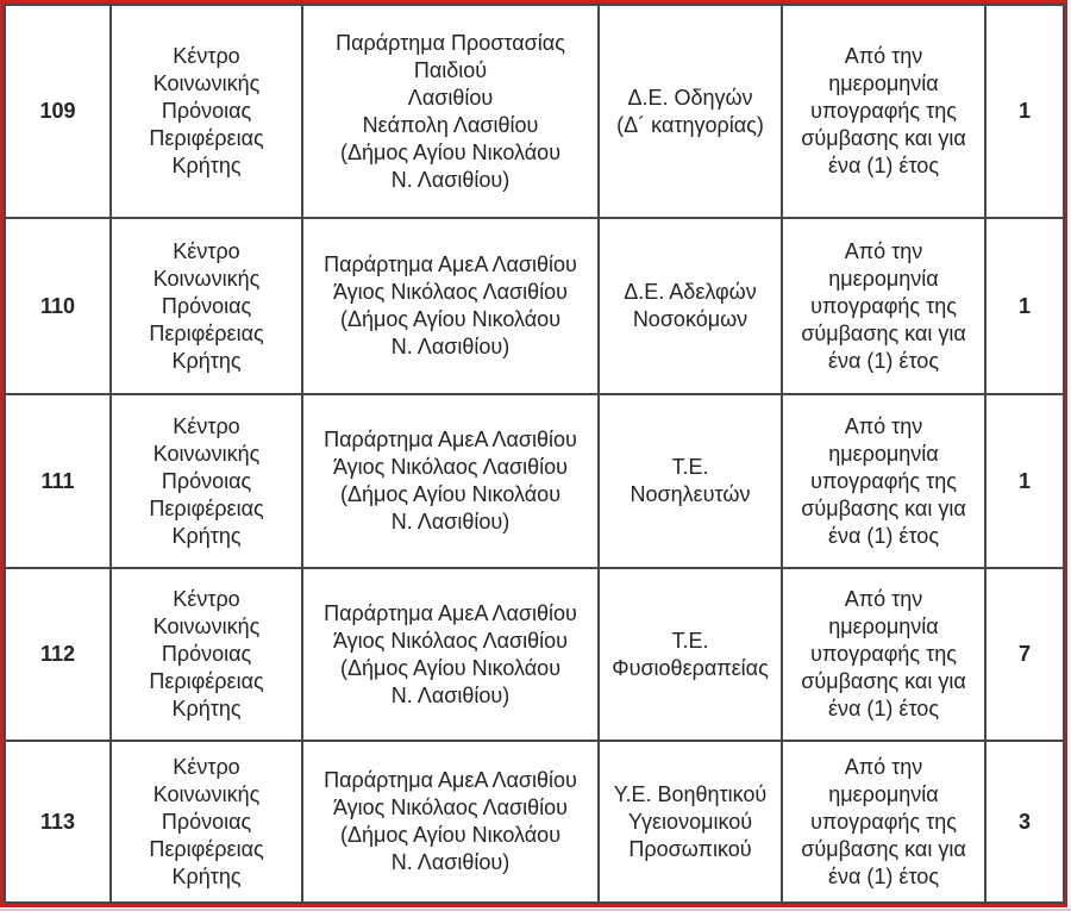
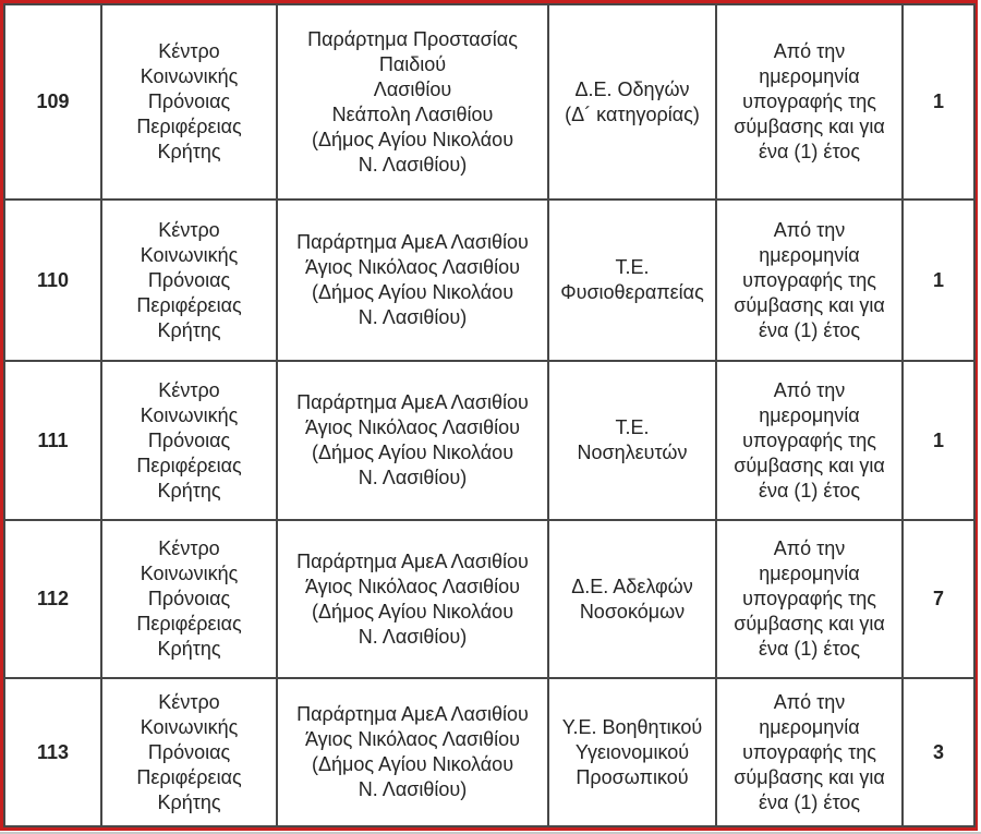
  109	Κέντρο Κοινωνικής Πρόνοιας Περιφέρειας Κρήτης	Παράρτημα Προστασίας Παιδιού Λασιθίου Νεάπολη Λασιθίου (Δήμος Αγίου Νικολάου Ν. Λασιθίου)	Δ.Ε. Οδηγών (Δ´ κατηγορίας)	Από την ημερομηνία υπογραφής της σύμβασης και για ένα (1) έτος	1
- 110	Κέντρο Κοινωνικής Πρόνοιας Περιφέρειας Κρήτης	Παράρτημα ΑμεΑ Λασιθίου Άγιος Νικόλαος Λασιθίου (Δήμος Αγίου Νικολάου Ν. Λασιθίου)	Δ.Ε. Αδελφών Νοσοκόμων	Από την ημερομηνία υπογραφής της σύμβασης και για ένα (1) έτος	1
+ 110	Κέντρο Κοινωνικής Πρόνοιας Περιφέρειας Κρήτης	Παράρτημα ΑμεΑ Λασιθίου Άγιος Νικόλαος Λασιθίου (Δήμος Αγίου Νικολάου Ν. Λασιθίου)	Τ.Ε. Φυσιοθεραπείας	Από την ημερομηνία υπογραφής της σύμβασης και για ένα (1) έτος	1
  111	Κέντρο Κοινωνικής Πρόνοιας Περιφέρειας Κρήτης	Παράρτημα ΑμεΑ Λασιθίου Άγιος Νικόλαος Λασιθίου (Δήμος Αγίου Νικολάου Ν. Λασιθίου)	Τ.Ε. Νοσηλευτών	Από την ημερομηνία υπογραφής της σύμβασης και για ένα (1) έτος	1
- 112	Κέντρο Κοινωνικής Πρόνοιας Περιφέρειας Κρήτης	Παράρτημα ΑμεΑ Λασιθίου Άγιος Νικόλαος Λασιθίου (Δήμος Αγίου Νικολάου Ν. Λασιθίου)	Τ.Ε. Φυσιοθεραπείας	Από την ημερομηνία υπογραφής της σύμβασης και για ένα (1) έτος	7
+ 112	Κέντρο Κοινωνικής Πρόνοιας Περιφέρειας Κρήτης	Παράρτημα ΑμεΑ Λασιθίου Άγιος Νικόλαος Λασιθίου (Δήμος Αγίου Νικολάου Ν. Λασιθίου)	Δ.Ε. Αδελφών Νοσοκόμων	Από την ημερομηνία υπογραφής της σύμβασης και για ένα (1) έτος	7
  113	Κέντρο Κοινωνικής Πρόνοιας Περιφέρειας Κρήτης	Παράρτημα ΑμεΑ Λασιθίου Άγιος Νικόλαος Λασιθίου (Δήμος Αγίου Νικολάου Ν. Λασιθίου)	Υ.Ε. Βοηθητικού Υγειονομικού Προσωπικού	Από την ημερομηνία υπογραφής της σύμβασης και για ένα (1) έτος	3
